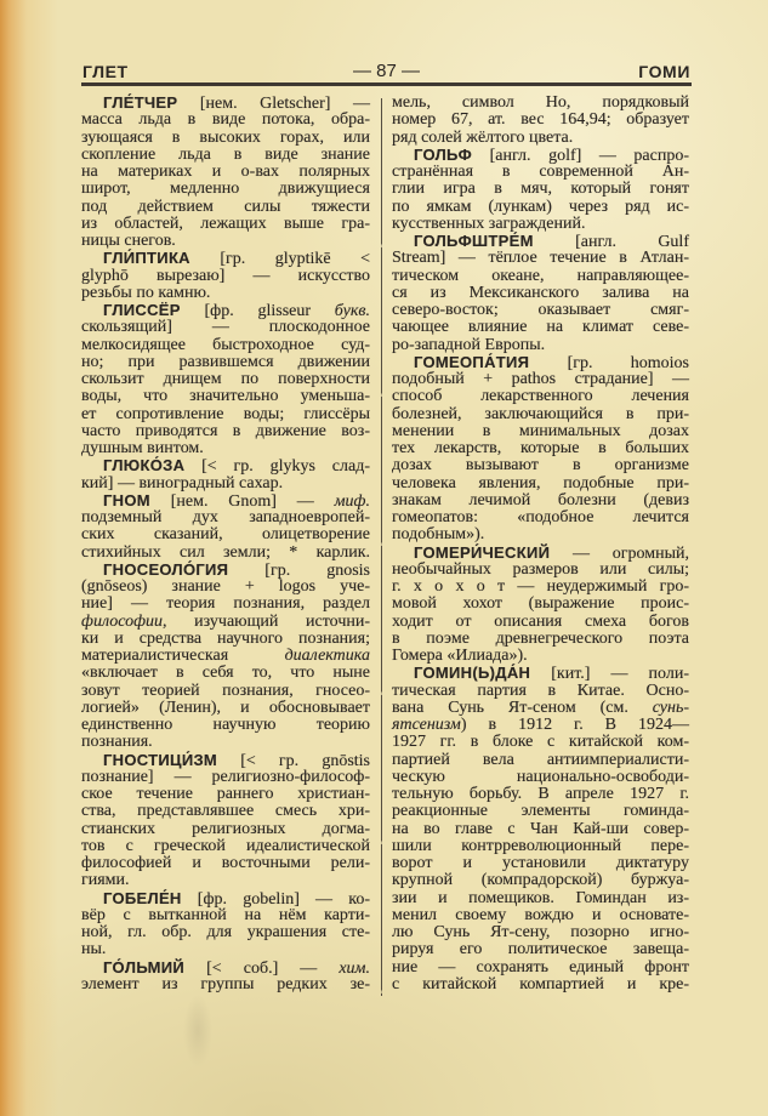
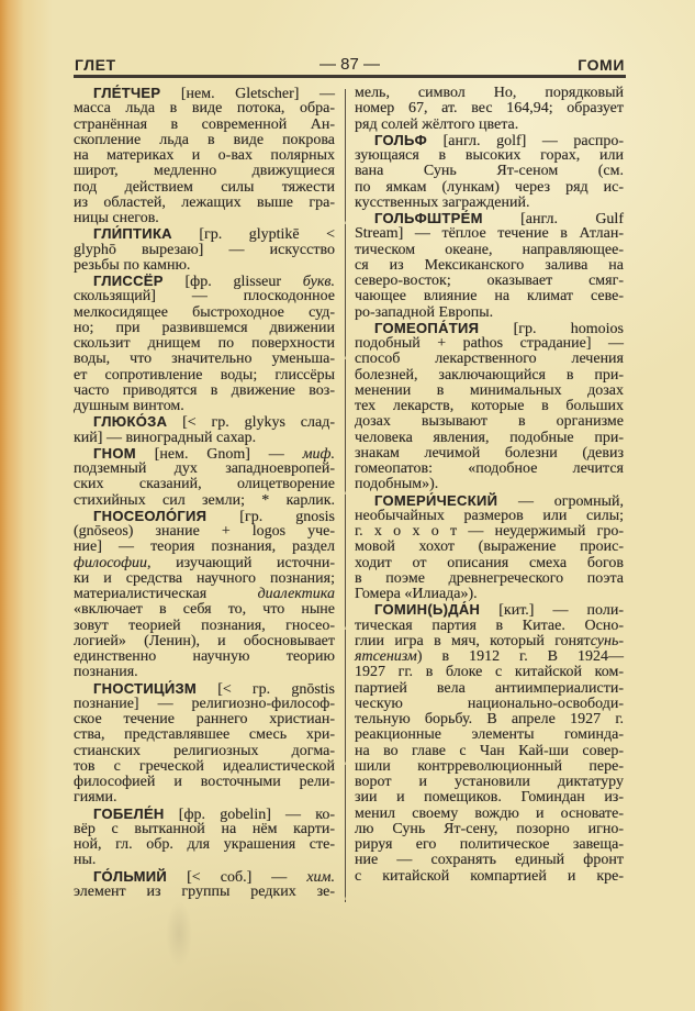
  ГЛЕТ
  — 87 —
  ГОМИ
  ГЛЕ́ТЧЕР [нем. Gletscher] —
  масса льда в виде потока, обра-
- зующаяся в высоких горах, или
+ странённая в современной Ан-
- скопление льда в виде знание
+ скопление льда в виде покрова
  на материках и о-вах полярных
  широт, медленно движущиеся
  под действием силы тяжести
  из областей, лежащих выше гра-
  ницы снегов.
  ГЛИ́ПТИКА [гр. glyptikē <
  glyphō вырезаю] — искусство
  резьбы по камню.
  ГЛИССЁР [фр. glisseur букв.
  скользящий] — плоскодонное
  мелкосидящее быстроходное суд-
  но; при развившемся движении
  скользит днищем по поверхности
  воды, что значительно уменьша-
  ет сопротивление воды; глиссёры
  часто приводятся в движение воз-
  душным винтом.
  ГЛЮКО́ЗА [< гр. glykys слад-
  кий] — виноградный сахар.
  ГНОМ [нем. Gnom] — миф.
  подземный дух западноевропей-
  ских сказаний, олицетворение
  стихийных сил земли; * карлик.
  ГНОСЕОЛО́ГИЯ [гр. gnosis
  (gnōseos) знание + logos уче-
  ние] — теория познания, раздел
  философии, изучающий источни-
  ки и средства научного познания;
  материалистическая диалектика
  «включает в себя то, что ныне
  зовут теорией познания, гносео-
  логией» (Ленин), и обосновывает
  единственно научную теорию
  познания.
  ГНОСТИЦИ́ЗМ [< гр. gnōstis
  познание] — религиозно-философ-
  ское течение раннего христиан-
  ства, представлявшее смесь хри-
  стианских религиозных догма-
  тов с греческой идеалистической
  философией и восточными рели-
  гиями.
  ГОБЕЛЕ́Н [фр. gobelin] — ко-
  вёр с вытканной на нём карти-
  ной, гл. обр. для украшения сте-
  ны.
  ГО́ЛЬМИЙ [< соб.] — хим.
  элемент из группы редких зе-
  мель, символ Ho, порядковый
  номер 67, ат. вес 164,94; образует
  ряд солей жёлтого цвета.
  ГОЛЬФ [англ. golf] — распро-
- странённая в современной Ан-
+ зующаяся в высоких горах, или
- глии игра в мяч, который гонят
+ вана Сунь Ят-сеном (см.
  по ямкам (лункам) через ряд ис-
  кусственных заграждений.
  ГОЛЬФШТРЕ́М [англ. Gulf
  Stream] — тёплое течение в Атлан-
  тическом океане, направляющее-
  ся из Мексиканского залива на
  северо-восток; оказывает смяг-
  чающее влияние на климат севе-
  ро-западной Европы.
  ГОМЕОПА́ТИЯ [гр. homoios
  подобный + pathos страдание] —
  способ лекарственного лечения
  болезней, заключающийся в при-
  менении в минимальных дозах
  тех лекарств, которые в больших
  дозах вызывают в организме
  человека явления, подобные при-
  знакам лечимой болезни (девиз
  гомеопатов: «подобное лечится
  подобным»).
  ГОМЕРИ́ЧЕСКИЙ — огромный,
  необычайных размеров или силы;
  г. х о х о т — неудержимый гро-
  мовой хохот (выражение проис-
  ходит от описания смеха богов
  в поэме древнегреческого поэта
  Гомера «Илиада»).
  ГОМИН(Ь)ДА́Н [кит.] — поли-
  тическая партия в Китае. Осно-
- вана Сунь Ят-сеном (см. сунь-
+ глии игра в мяч, который гонятсунь-
  ятсенизм) в 1912 г. В 1924—
  1927 гг. в блоке с китайской ком-
  партией вела антиимпериалисти-
  ческую национально-освободи-
  тельную борьбу. В апреле 1927 г.
  реакционные элементы гоминда-
  на во главе с Чан Кай-ши совер-
  шили контрреволюционный пере-
  ворот и установили диктатуру
- крупной (компрадорской) буржуа-
  зии и помещиков. Гоминдан из-
  менил своему вождю и основате-
  лю Сунь Ят-сену, позорно игно-
  рируя его политическое завеща-
  ние — сохранять единый фронт
  с китайской компартией и кре-
